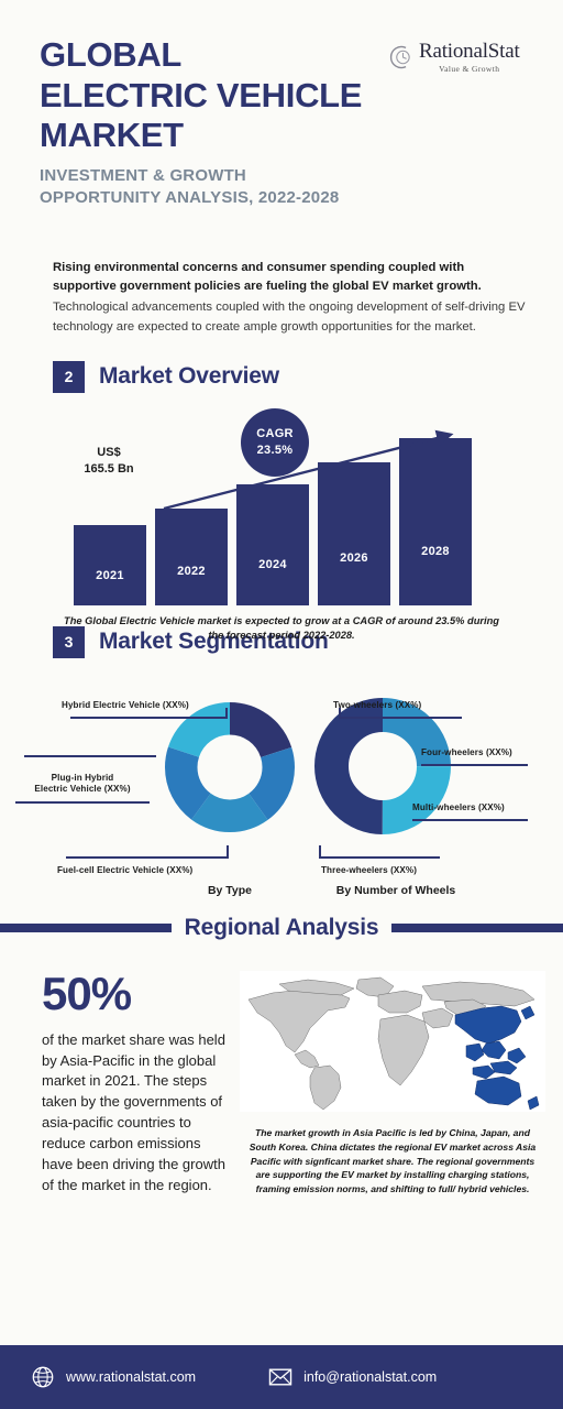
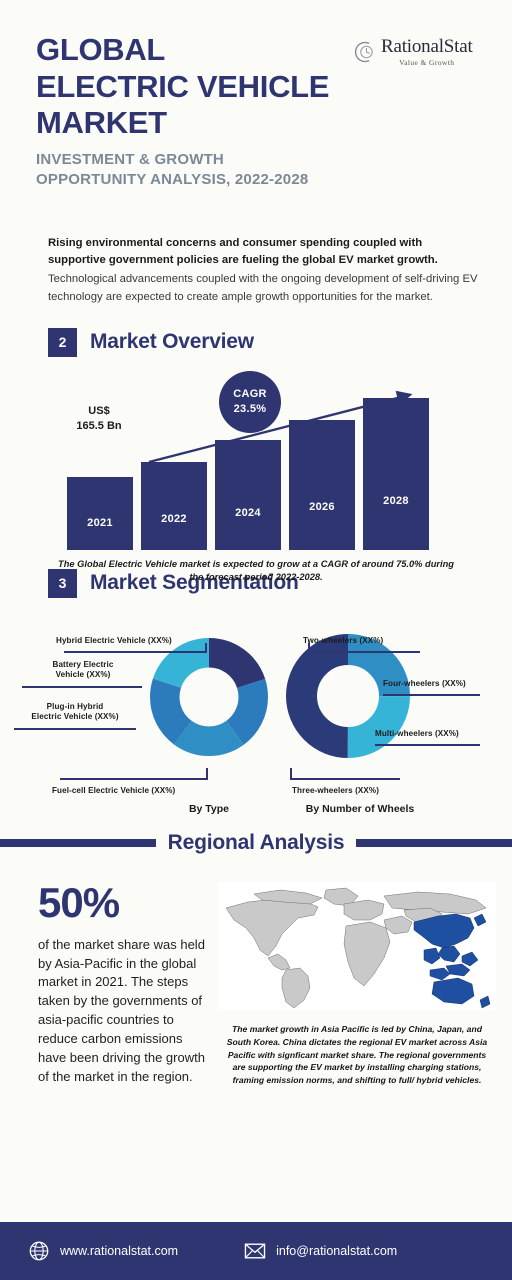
  GLOBAL
  ELECTRIC VEHICLE
  MARKET
  INVESTMENT & GROWTH
  OPPORTUNITY ANALYSIS, 2022-2028
  RationalStat
  Value & Growth
  Rising environmental concerns and consumer spending coupled with supportive government policies are fueling the global EV market growth.
  Technological advancements coupled with the ongoing development of self-driving EV technology are expected to create ample growth opportunities for the market.
  2
  Market Overview
  US$
  165.5 Bn
  2021
  2022
  2024
  2026
  2028
  CAGR
  23.5%
- The Global Electric Vehicle market is expected to grow at a CAGR of around 23.5% during the forecast period 2022-2028.
+ The Global Electric Vehicle market is expected to grow at a CAGR of around 75.0% during the forecast period 2022-2028.
  3
  Market Segmentation
  Hybrid Electric Vehicle (XX%)
+ Battery Electric
+ Vehicle (XX%)
  Plug-in Hybrid
  Electric Vehicle (XX%)
  Fuel-cell Electric Vehicle (XX%)
  By Type
  Two-wheelers (XX%)
  Four-wheelers (XX%)
  Multi-wheelers (XX%)
  Three-wheelers (XX%)
  By Number of Wheels
  Regional Analysis
  50%
  of the market share was held by Asia-Pacific in the global market in 2021. The steps taken by the governments of asia-pacific countries to reduce carbon emissions have been driving the growth of the market in the region.
  The market growth in Asia Pacific is led by China, Japan, and South Korea. China dictates the regional EV market across Asia Pacific with signficant market share. The regional governments are supporting the EV market by installing charging stations, framing emission norms, and shifting to full/ hybrid vehicles.
  www.rationalstat.com
  info@rationalstat.com
